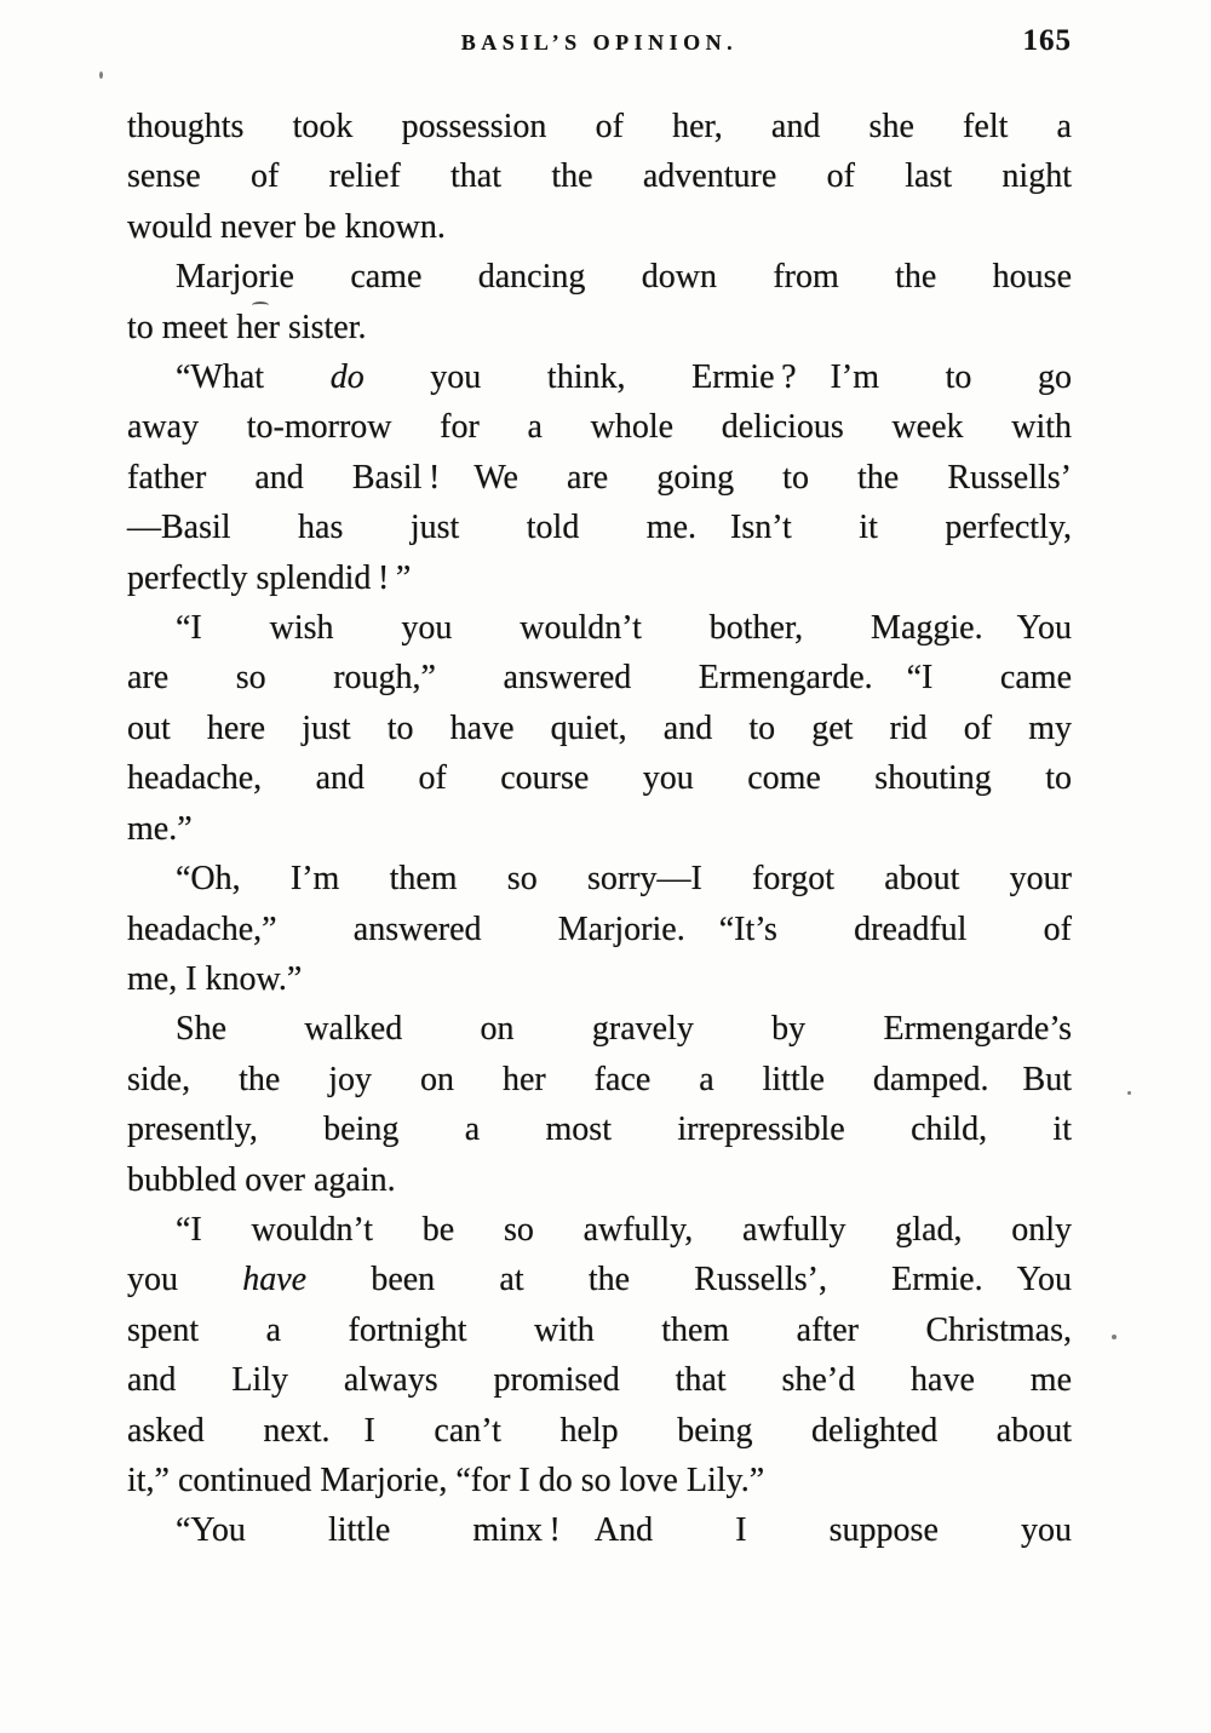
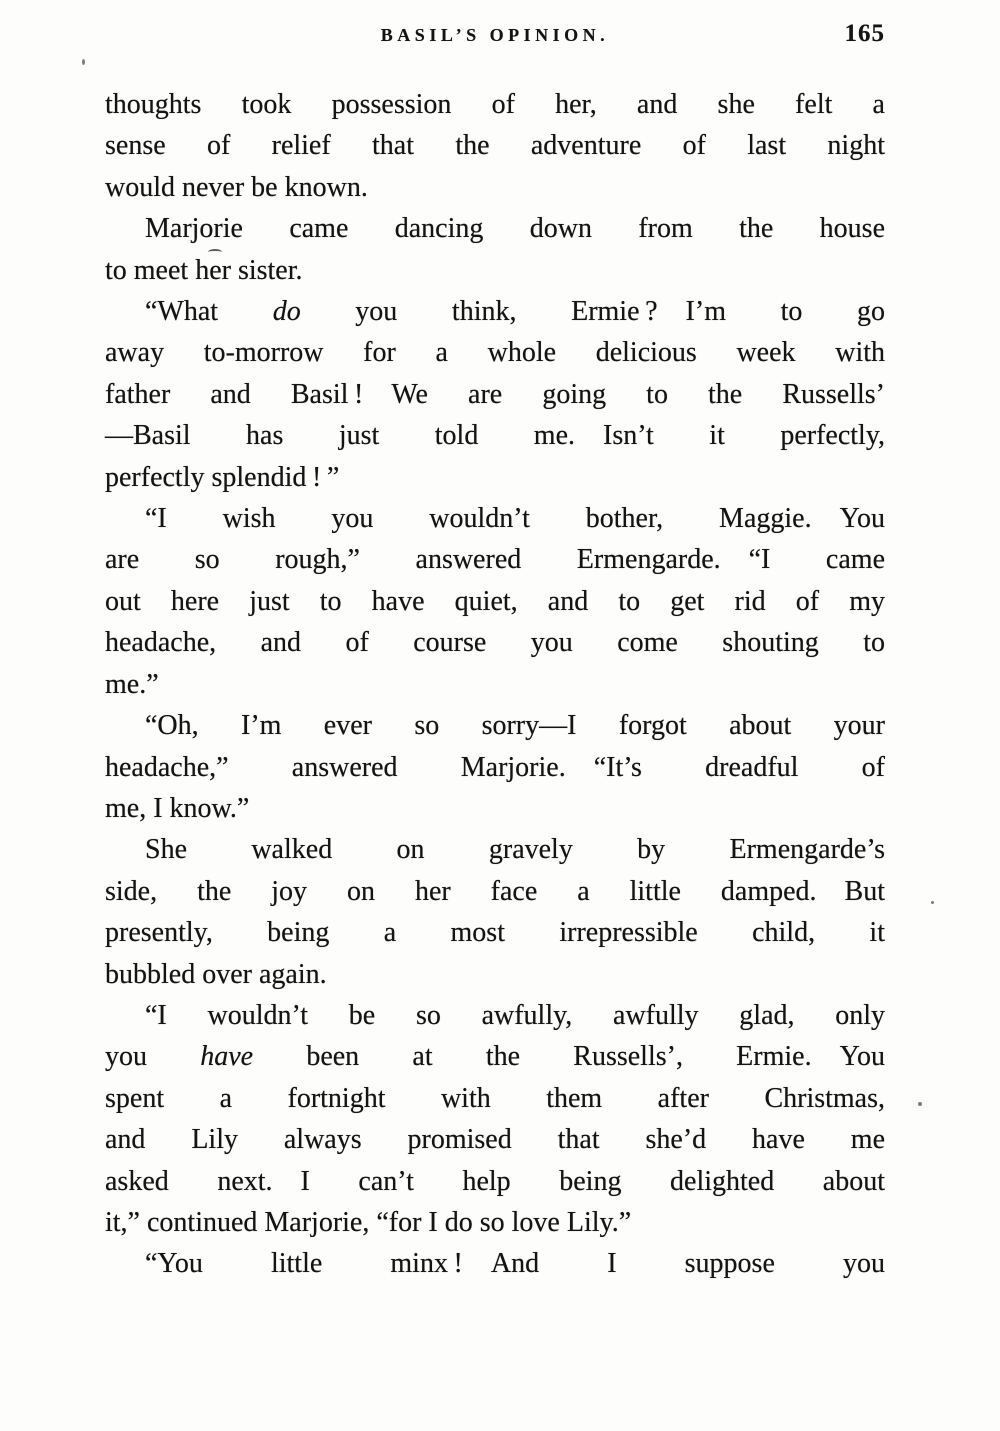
  BASIL’S OPINION.
  165
  thoughts took possession of her, and she felt a
  sense of relief that the adventure of last night
  would never be known.
  Marjorie came dancing down from the house
  to meet her sister.
  “What do you think, Ermie ? I’m to go
  away to-morrow for a whole delicious week with
  father and Basil ! We are going to the Russells’
  —Basil has just told me. Isn’t it perfectly,
  perfectly splendid ! ”
  “I wish you wouldn’t bother, Maggie. You
  are so rough,” answered Ermengarde. “I came
  out here just to have quiet, and to get rid of my
  headache, and of course you come shouting to
  me.”
- “Oh, I’m them so sorry—I forgot about your
+ “Oh, I’m ever so sorry—I forgot about your
  headache,” answered Marjorie. “It’s dreadful of
  me, I know.”
  She walked on gravely by Ermengarde’s
  side, the joy on her face a little damped. But
  presently, being a most irrepressible child, it
  bubbled over again.
  “I wouldn’t be so awfully, awfully glad, only
  you have been at the Russells’, Ermie. You
  spent a fortnight with them after Christmas,
  and Lily always promised that she’d have me
  asked next. I can’t help being delighted about
  it,” continued Marjorie, “for I do so love Lily.”
  “You little minx ! And I suppose you
